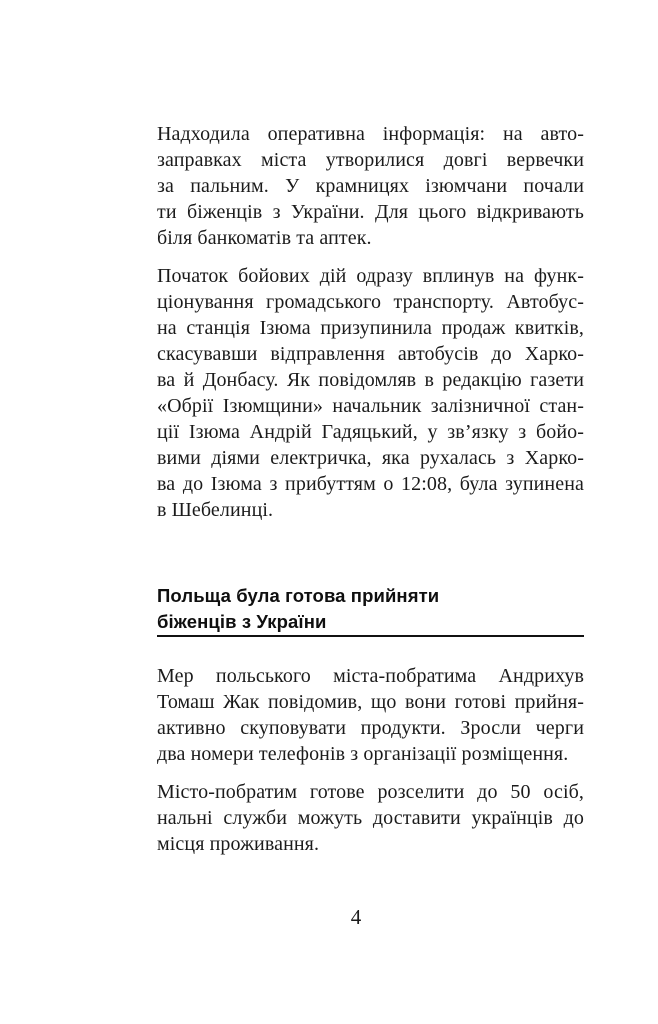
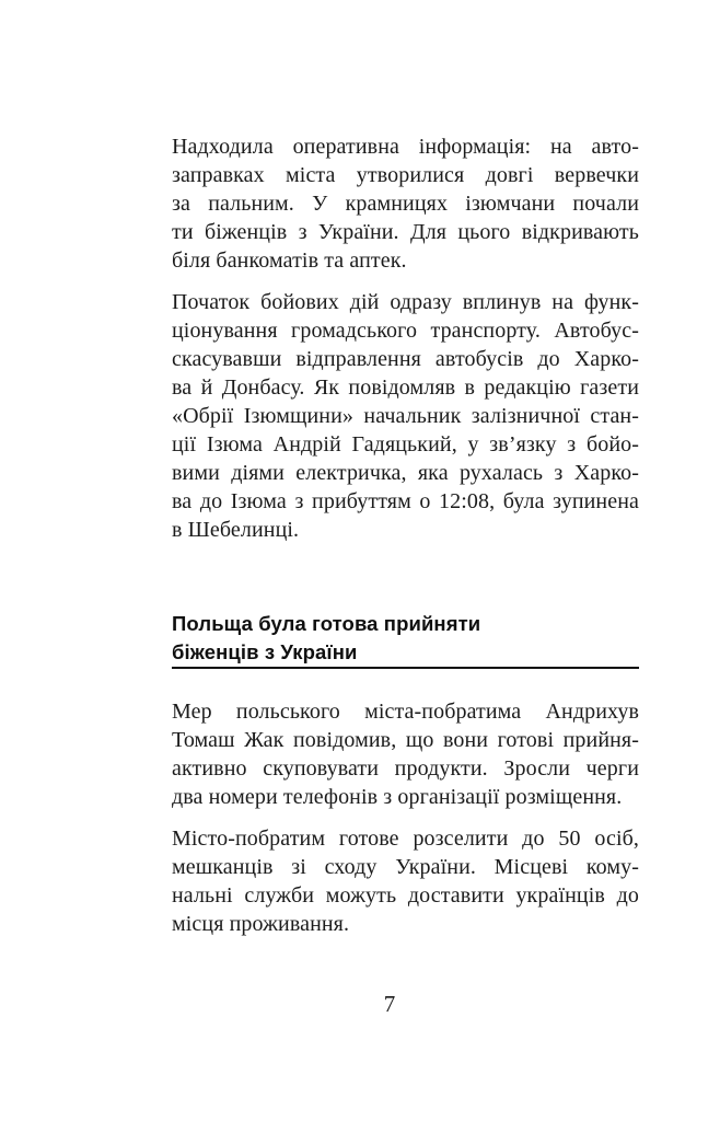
  Надходила оперативна інформація: на авто-
  заправках міста утворилися довгі вервечки
  за пальним. У крамницях ізюмчани почали
  ти біженців з України. Для цього відкривають
  біля банкоматів та аптек.
  Початок бойових дій одразу вплинув на функ-
  ціонування громадського транспорту. Автобус-
- на станція Ізюма призупинила продаж квитків,
  скасувавши відправлення автобусів до Харко-
  ва й Донбасу. Як повідомляв в редакцію газети
  «Обрії Ізюмщини» начальник залізничної стан-
  ції Ізюма Андрій Гадяцький, у зв’язку з бойо-
  вими діями електричка, яка рухалась з Харко-
  ва до Ізюма з прибуттям о 12:08, була зупинена
  в Шебелинці.
  Польща була готова прийняти
  біженців з України
  Мер польського міста-побратима Андрихув
  Томаш Жак повідомив, що вони готові прийня-
  активно скуповувати продукти. Зросли черги
  два номери телефонів з організації розміщення.
  Місто-побратим готове розселити до 50 осіб,
+ мешканців зі сходу України. Місцеві кому-
  нальні служби можуть доставити українців до
  місця проживання.
- 4
+ 7
